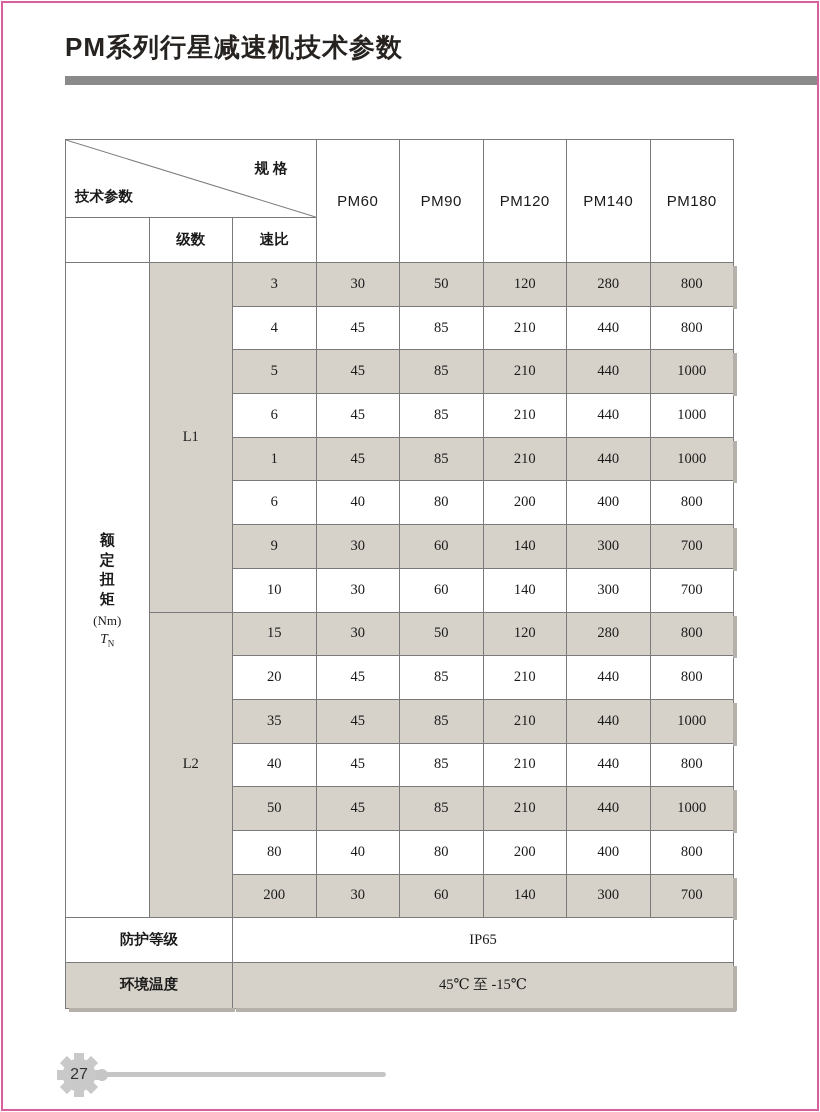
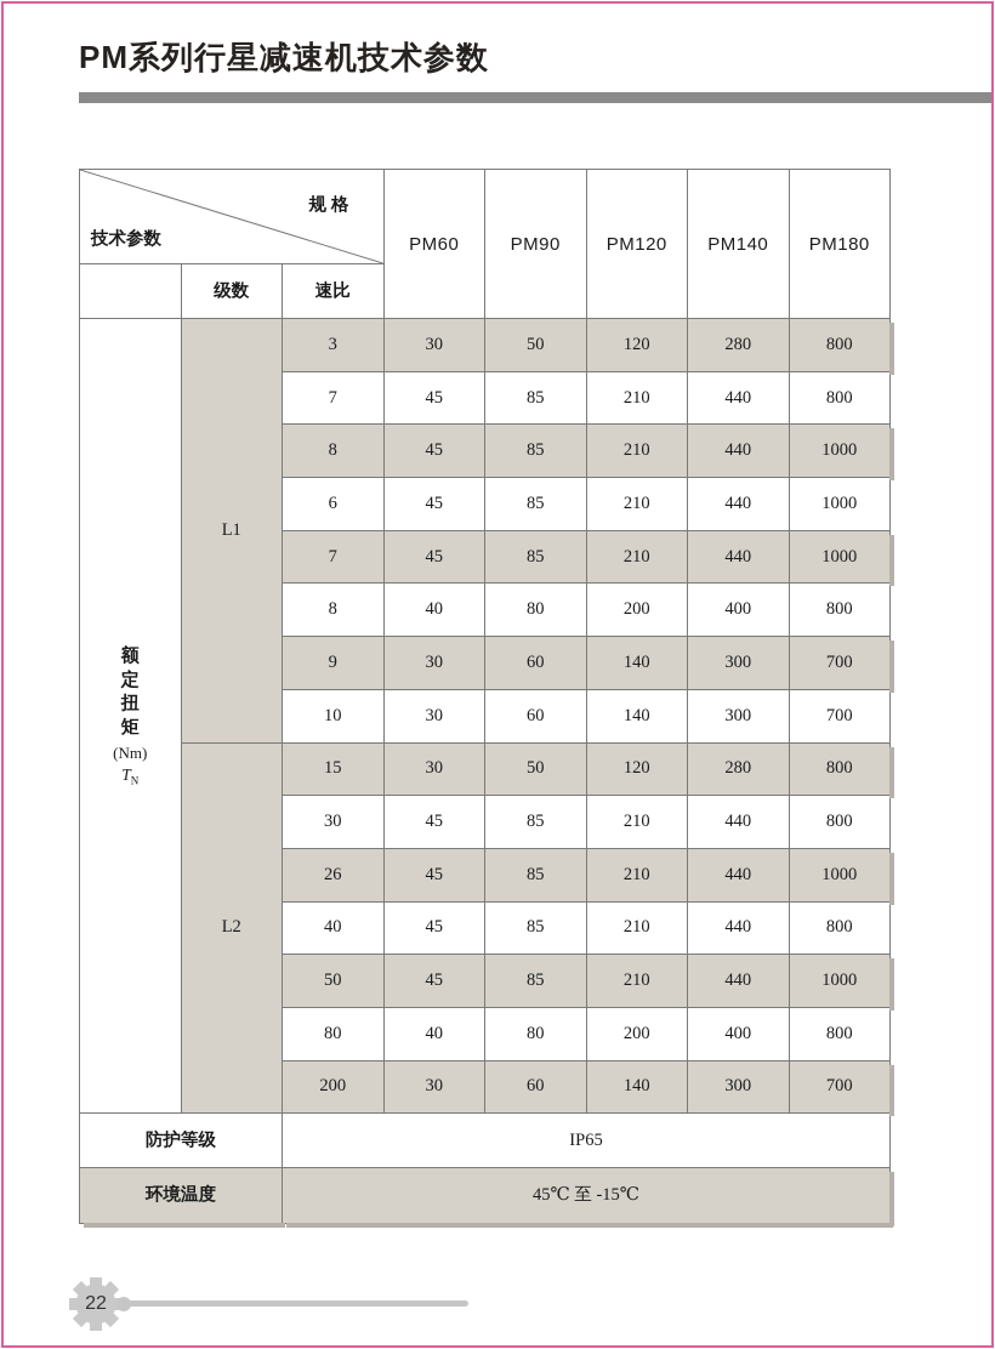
  PM系列行星减速机技术参数
  规 格 技术参数	PM60	PM90	PM120	PM140	PM180
  	级数	速比
  额定扭矩 (Nm) TN	L1	3	30	50	120	280	800
- 4	45	85	210	440	800
+ 7	45	85	210	440	800
- 5	45	85	210	440	1000
+ 8	45	85	210	440	1000
  6	45	85	210	440	1000
- 1	45	85	210	440	1000
+ 7	45	85	210	440	1000
- 6	40	80	200	400	800
+ 8	40	80	200	400	800
  9	30	60	140	300	700
  10	30	60	140	300	700
  L2	15	30	50	120	280	800
- 20	45	85	210	440	800
+ 30	45	85	210	440	800
- 35	45	85	210	440	1000
+ 26	45	85	210	440	1000
  40	45	85	210	440	800
  50	45	85	210	440	1000
  80	40	80	200	400	800
  200	30	60	140	300	700
  防护等级	IP65
  环境温度	45℃ 至 -15℃
- 27
+ 22
